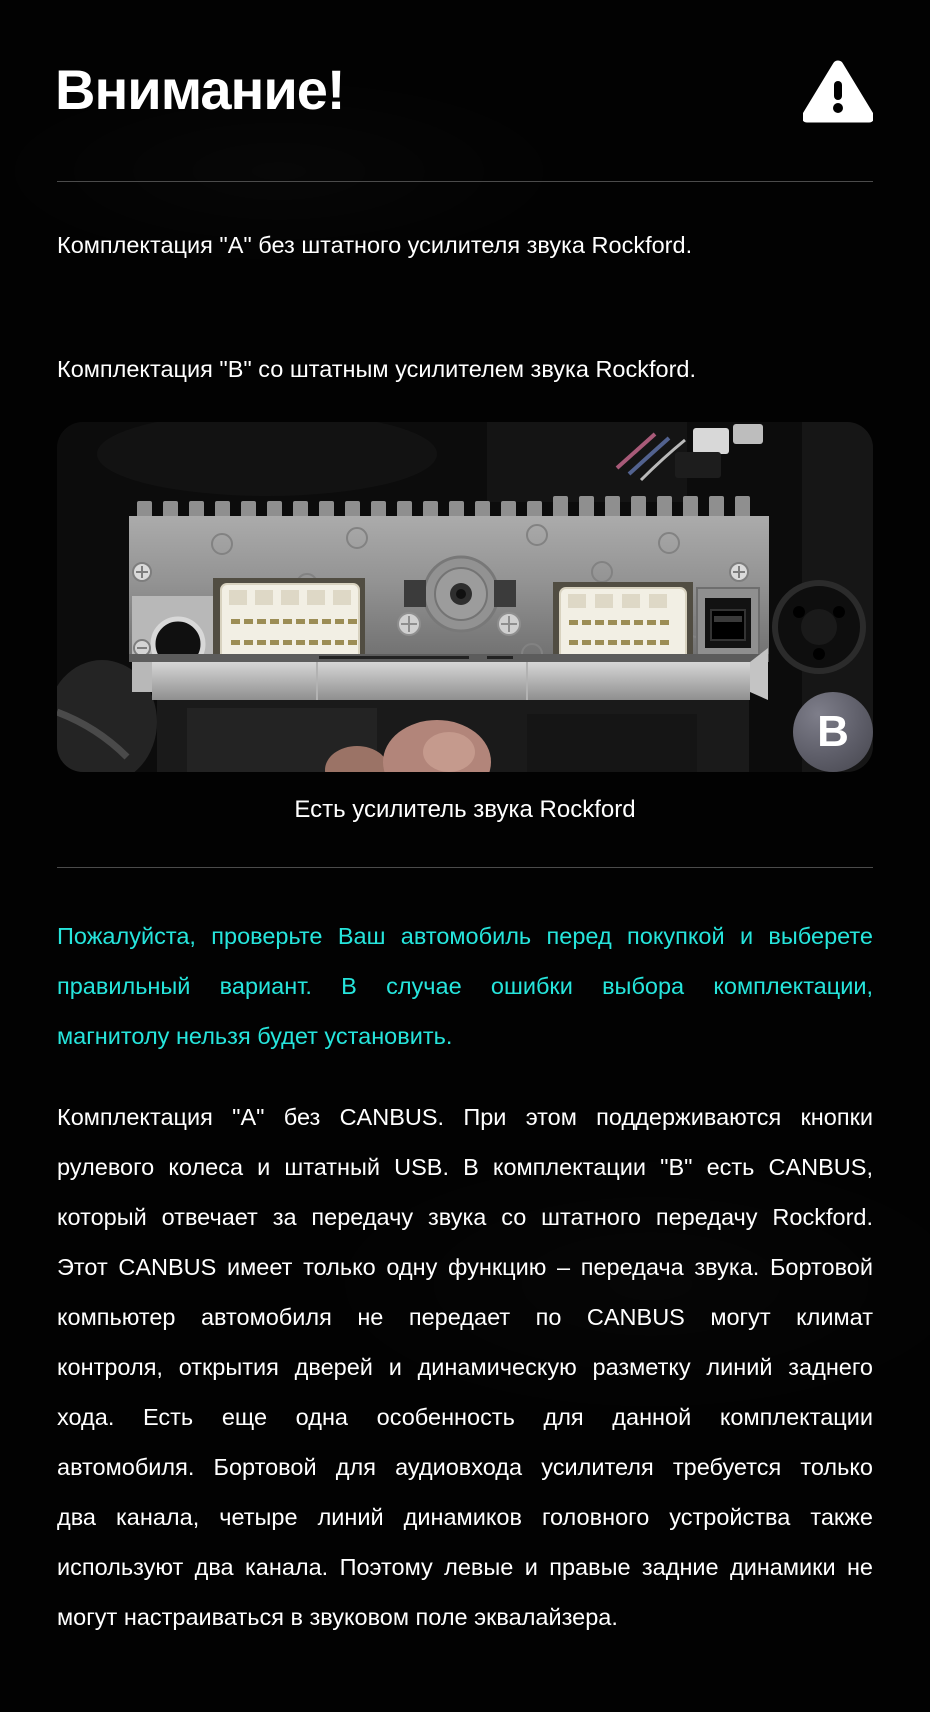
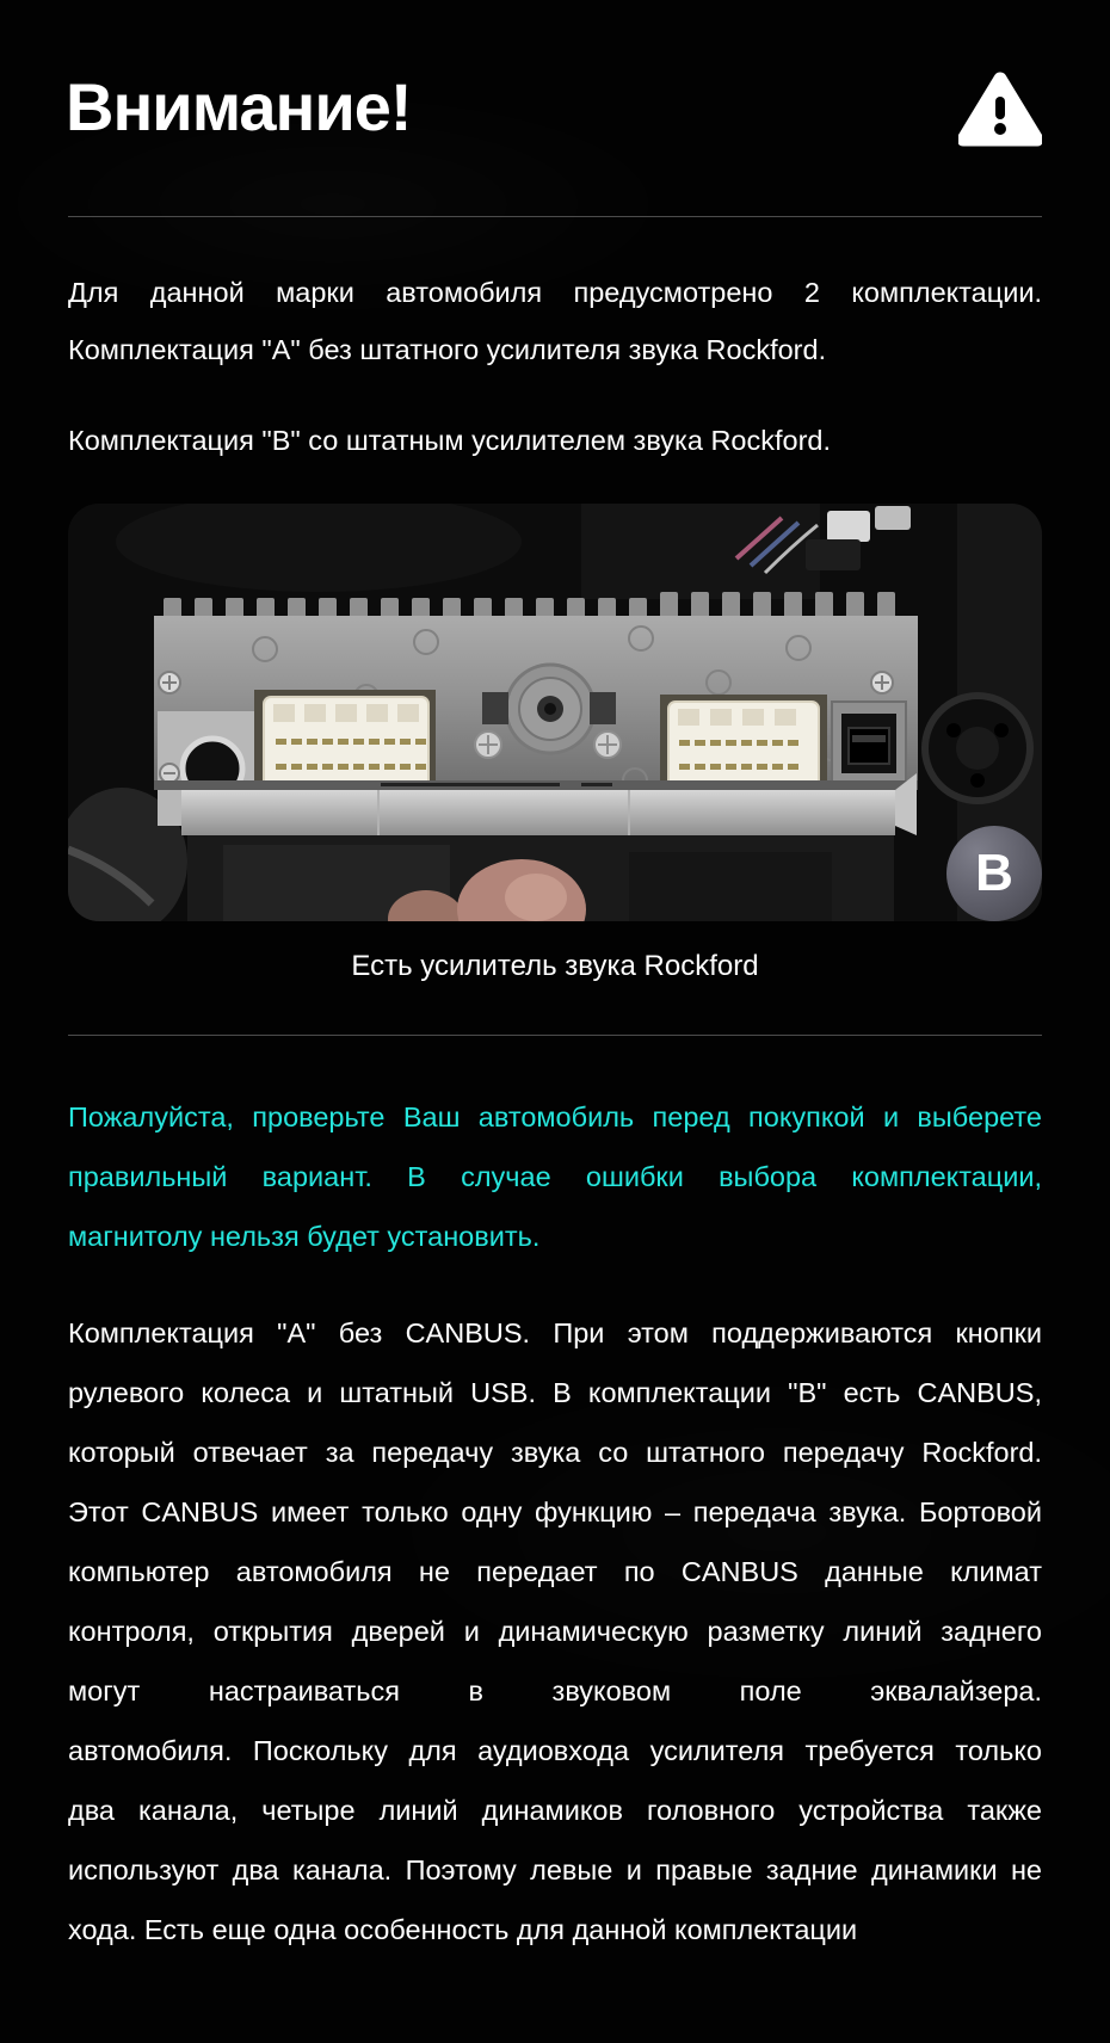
  Внимание!
+ Для данной марки автомобиля предусмотрено 2 комплектации.
  Комплектация "А" без штатного усилителя звука Rockford.
  Комплектация "В" со штатным усилителем звука Rockford.
  B
  Есть усилитель звука Rockford
  Пожалуйста, проверьте Ваш автомобиль перед покупкой и выберете
  правильный вариант. В случае ошибки выбора комплектации,
  магнитолу нельзя будет установить.
  Комплектация "А" без CANBUS. При этом поддерживаются кнопки
  рулевого колеса и штатный USB. В комплектации "В" есть CANBUS,
  который отвечает за передачу звука со штатного передачу Rockford.
  Этот CANBUS имеет только одну функцию – передача звука. Бортовой
- компьютер автомобиля не передает по CANBUS могут климат
+ компьютер автомобиля не передает по CANBUS данные климат
  контроля, открытия дверей и динамическую разметку линий заднего
- хода. Есть еще одна особенность для данной комплектации
+ могут настраиваться в звуковом поле эквалайзера.
- автомобиля. Бортовой для аудиовхода усилителя требуется только
+ автомобиля. Поскольку для аудиовхода усилителя требуется только
  два канала, четыре линий динамиков головного устройства также
  используют два канала. Поэтому левые и правые задние динамики не
- могут настраиваться в звуковом поле эквалайзера.
+ хода. Есть еще одна особенность для данной комплектации
